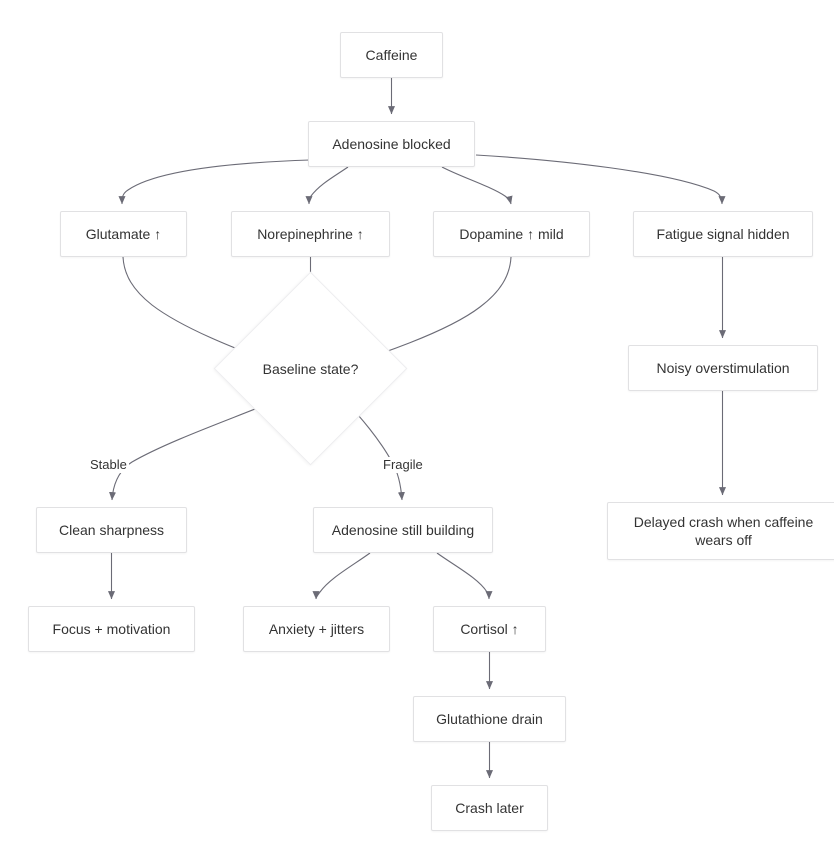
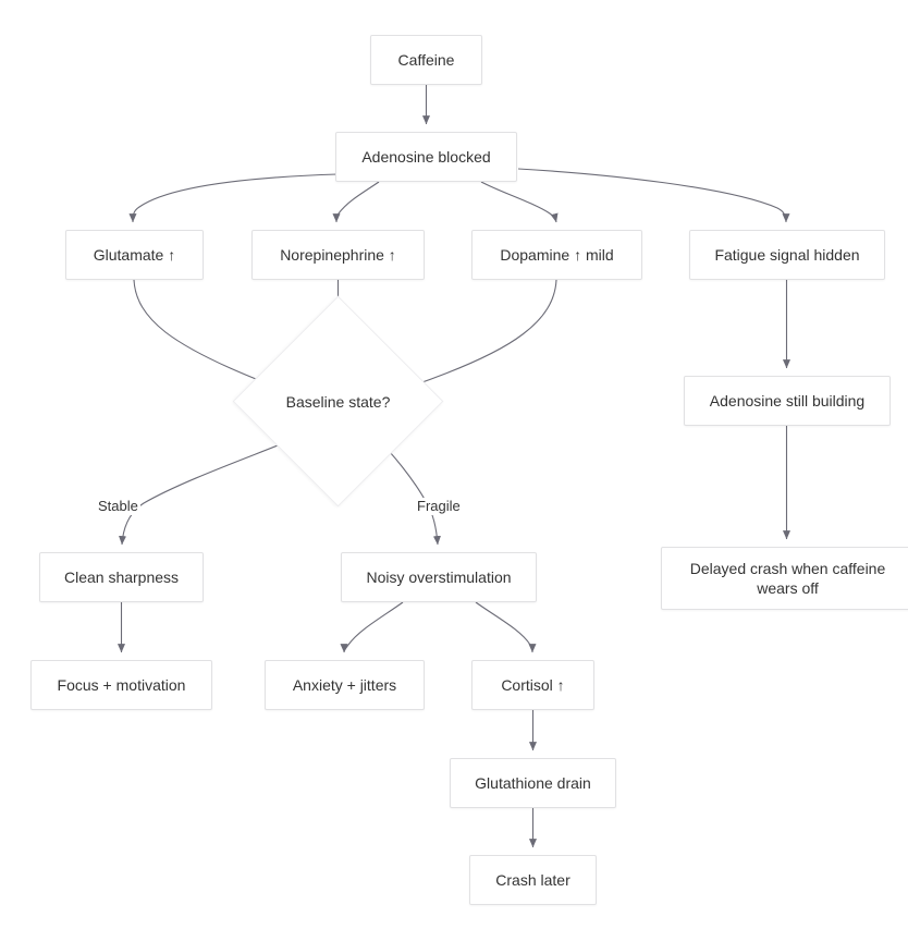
  Caffeine
  Adenosine blocked
  Glutamate ↑
  Norepinephrine ↑
  Dopamine ↑ mild
  Fatigue signal hidden
  Baseline state?
- Noisy overstimulation
+ Adenosine still building
  Clean sharpness
- Adenosine still building
+ Noisy overstimulation
  Delayed crash when caffeine
  wears off
  Focus + motivation
  Anxiety + jitters
  Cortisol ↑
  Glutathione drain
  Crash later
  Stable
  Fragile
